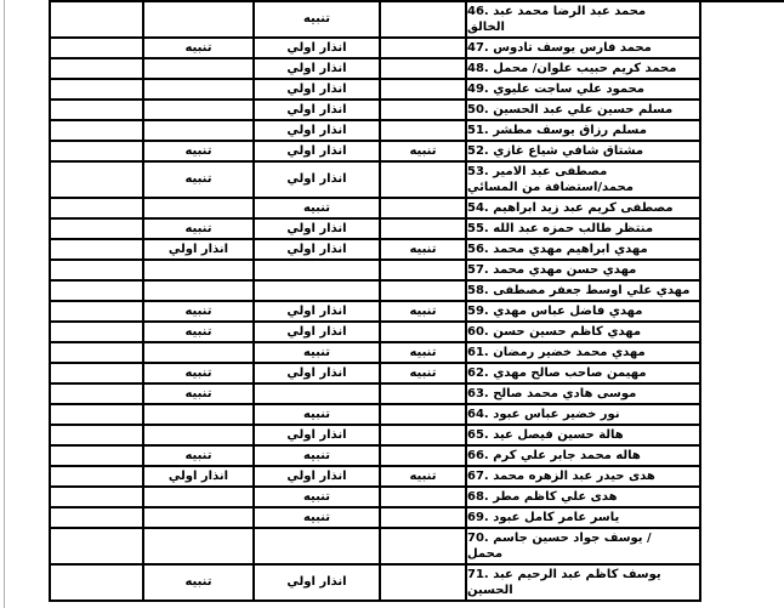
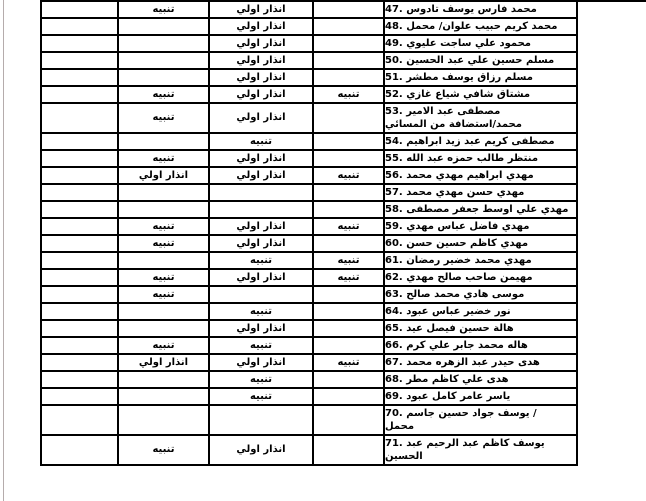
- 		تنبيه		46. محمد عبد الرضا محمد عبد الخالق
  	تنبيه	انذار اولي		47. محمد فارس يوسف تادوس
  		انذار اولي		48. محمد كريم حبيب علوان/ محمل
  		انذار اولي		49. محمود علي ساجت عليوي
  		انذار اولي		50. مسلم حسين علي عبد الحسين
  		انذار اولي		51. مسلم رزاق يوسف مطشر
  	تنبيه	انذار اولي	تنبيه	52. مشتاق شافي شياع غازي
  	تنبيه	انذار اولي		53. مصطفى عبد الامير محمد/استضافة من المسائي
  		تنبيه		54. مصطفى كريم عبد زيد ابراهيم
  	تنبيه	انذار اولي		55. منتظر طالب حمزه عبد الله
  	انذار اولي	انذار اولي	تنبيه	56. مهدي ابراهيم مهدي محمد
  				57. مهدي حسن مهدي محمد
  				58. مهدي علي اوسط جعفر مصطفى
  	تنبيه	انذار اولي	تنبيه	59. مهدي فاضل عباس مهدي
  	تنبيه	انذار اولي		60. مهدي كاظم حسين حسن
  		تنبيه	تنبيه	61. مهدي محمد خضير رمضان
  	تنبيه	انذار اولي	تنبيه	62. مهيمن صاحب صالح مهدي
  	تنبيه			63. موسى هادي محمد صالح
  		تنبيه		64. نور خضير عباس عبود
  		انذار اولي		65. هالة حسين فيصل عيد
  	تنبيه	تنبيه		66. هاله محمد جابر علي كرم
  	انذار اولي	انذار اولي	تنبيه	67. هدى حيدر عبد الزهره محمد
  		تنبيه		68. هدى علي كاظم مطر
  		تنبيه		69. ياسر عامر كامل عبود
  				70. يوسف جواد حسين جاسم / محمل
  	تنبيه	انذار اولي		71. يوسف كاظم عبد الرحيم عبد الحسين
